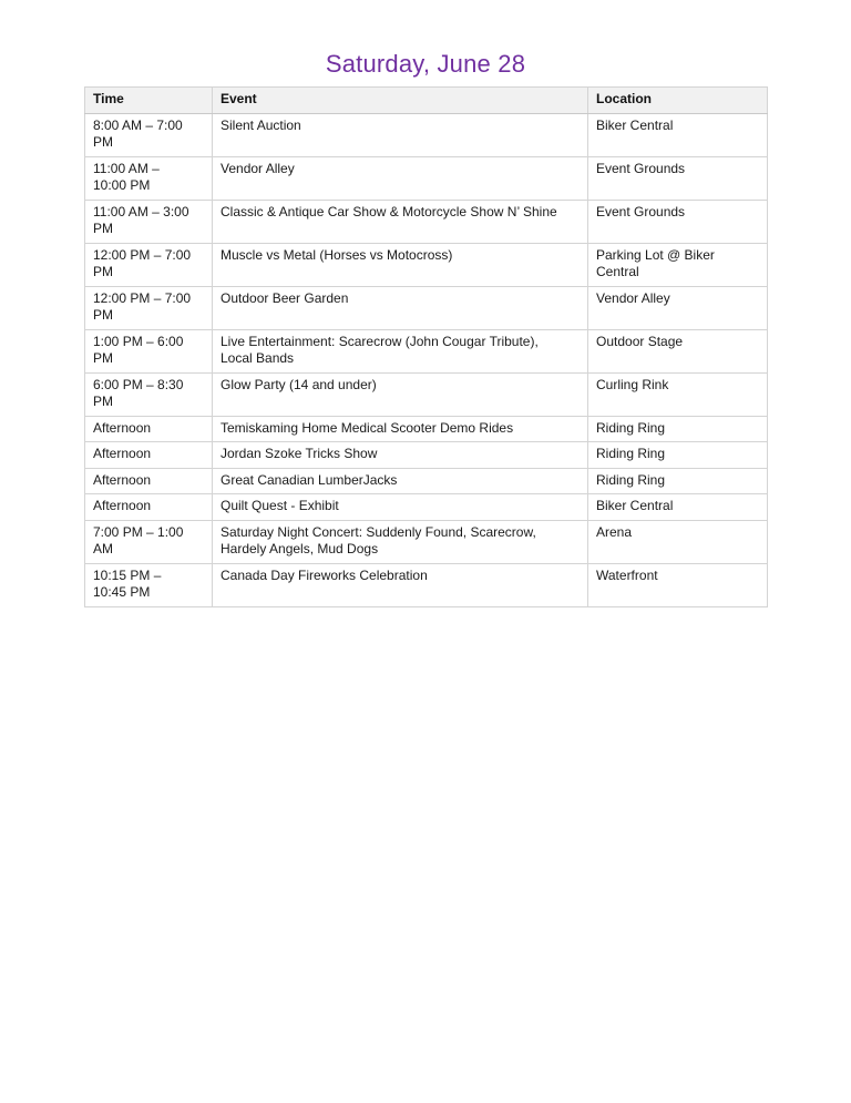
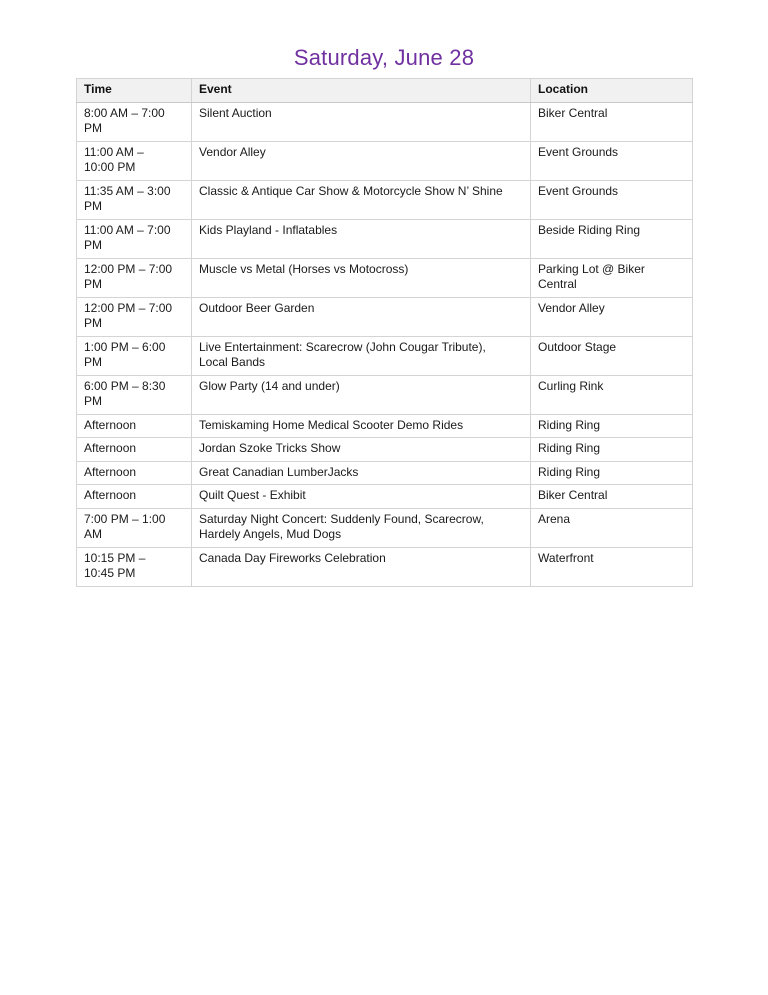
  Saturday, June 28
  Time	Event	Location
  8:00 AM – 7:00 PM	Silent Auction	Biker Central
  11:00 AM – 10:00 PM	Vendor Alley	Event Grounds
- 11:00 AM – 3:00 PM	Classic & Antique Car Show & Motorcycle Show N’ Shine	Event Grounds
+ 11:35 AM – 3:00 PM	Classic & Antique Car Show & Motorcycle Show N’ Shine	Event Grounds
+ 11:00 AM – 7:00 PM	Kids Playland - Inflatables	Beside Riding Ring
  12:00 PM – 7:00 PM	Muscle vs Metal (Horses vs Motocross)	Parking Lot @ Biker Central
  12:00 PM – 7:00 PM	Outdoor Beer Garden	Vendor Alley
  1:00 PM – 6:00 PM	Live Entertainment: Scarecrow (John Cougar Tribute), Local Bands	Outdoor Stage
  6:00 PM – 8:30 PM	Glow Party (14 and under)	Curling Rink
  Afternoon	Temiskaming Home Medical Scooter Demo Rides	Riding Ring
  Afternoon	Jordan Szoke Tricks Show	Riding Ring
  Afternoon	Great Canadian LumberJacks	Riding Ring
  Afternoon	Quilt Quest - Exhibit	Biker Central
  7:00 PM – 1:00 AM	Saturday Night Concert: Suddenly Found, Scarecrow, Hardely Angels, Mud Dogs	Arena
  10:15 PM – 10:45 PM	Canada Day Fireworks Celebration	Waterfront
